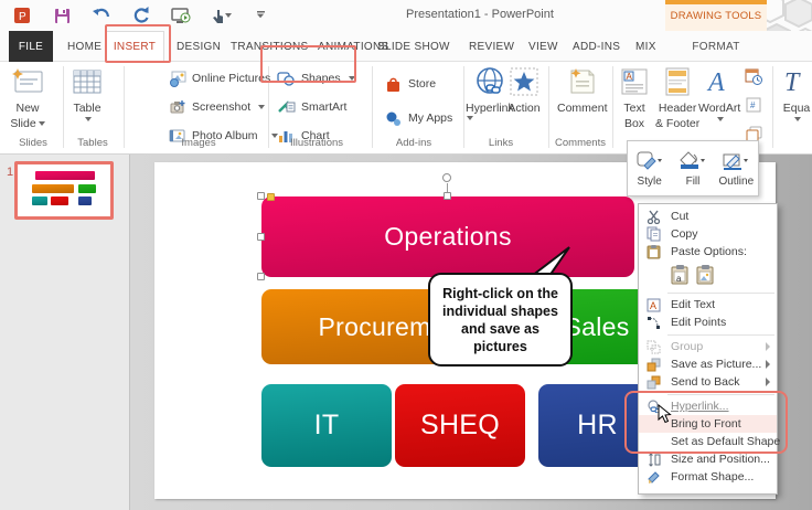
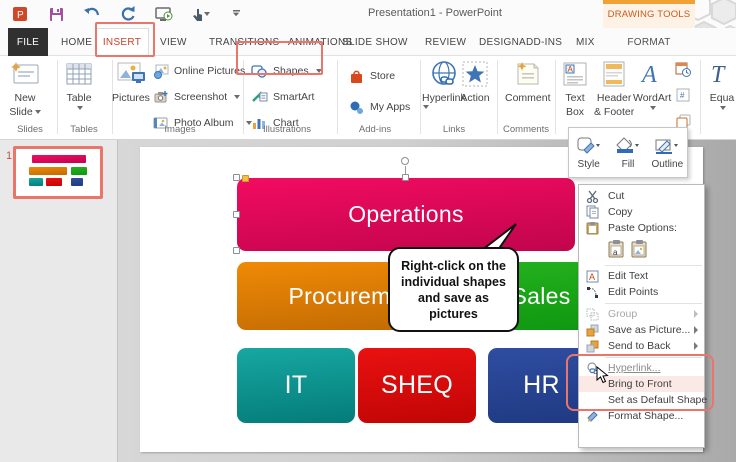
  P
  Presentation1 - PowerPoint
  DRAWING TOOLS
  FILE
  HOME
  INSERT
- DESIGN
+ VIEW
  TRANSITIONS
  ANIMATIONS
  SLIDE SHOW
  REVIEW
- VIEW
+ DESIGN
  ADD-INS
  MIX
  FORMAT
  New
  Slide
  Slides
  Table
  Tables
+ Pictures
  Online Pictures
  Screenshot
  Photo Album
  Images
  Shapes
  SmartArt
  Chart
  Illustrations
  Store
  My Apps
  Add-ins
  Hyperlink
  Action
  Links
  Comment
  Comments
  A
  Text
  Box
  Header
  & Footer
  A
  WordArt
  #
  T
  Equa
  1
  Operations
  Procurem
  Sales
  IT
  SHEQ
  HR
  Right-click on the individual shapes and save as pictures
  Style
  Fill
  Outline
  Cut
  Copy
  Paste Options:
  a
  A
  Edit Text
  Edit Points
  Group
  Save as Picture...
  Send to Back
  Hyperlink...
  Bring to Front
  Set as Default Shape
- Size and Position...
  Format Shape...
